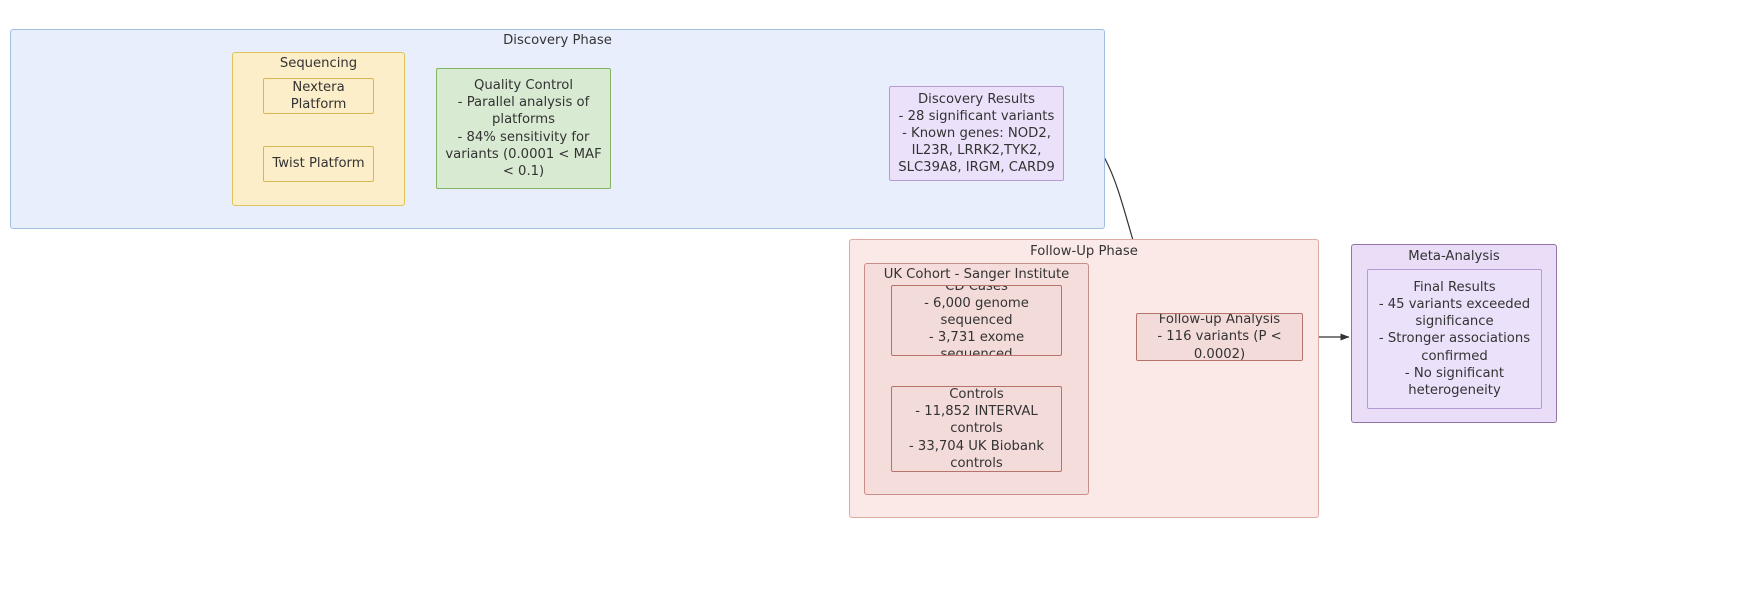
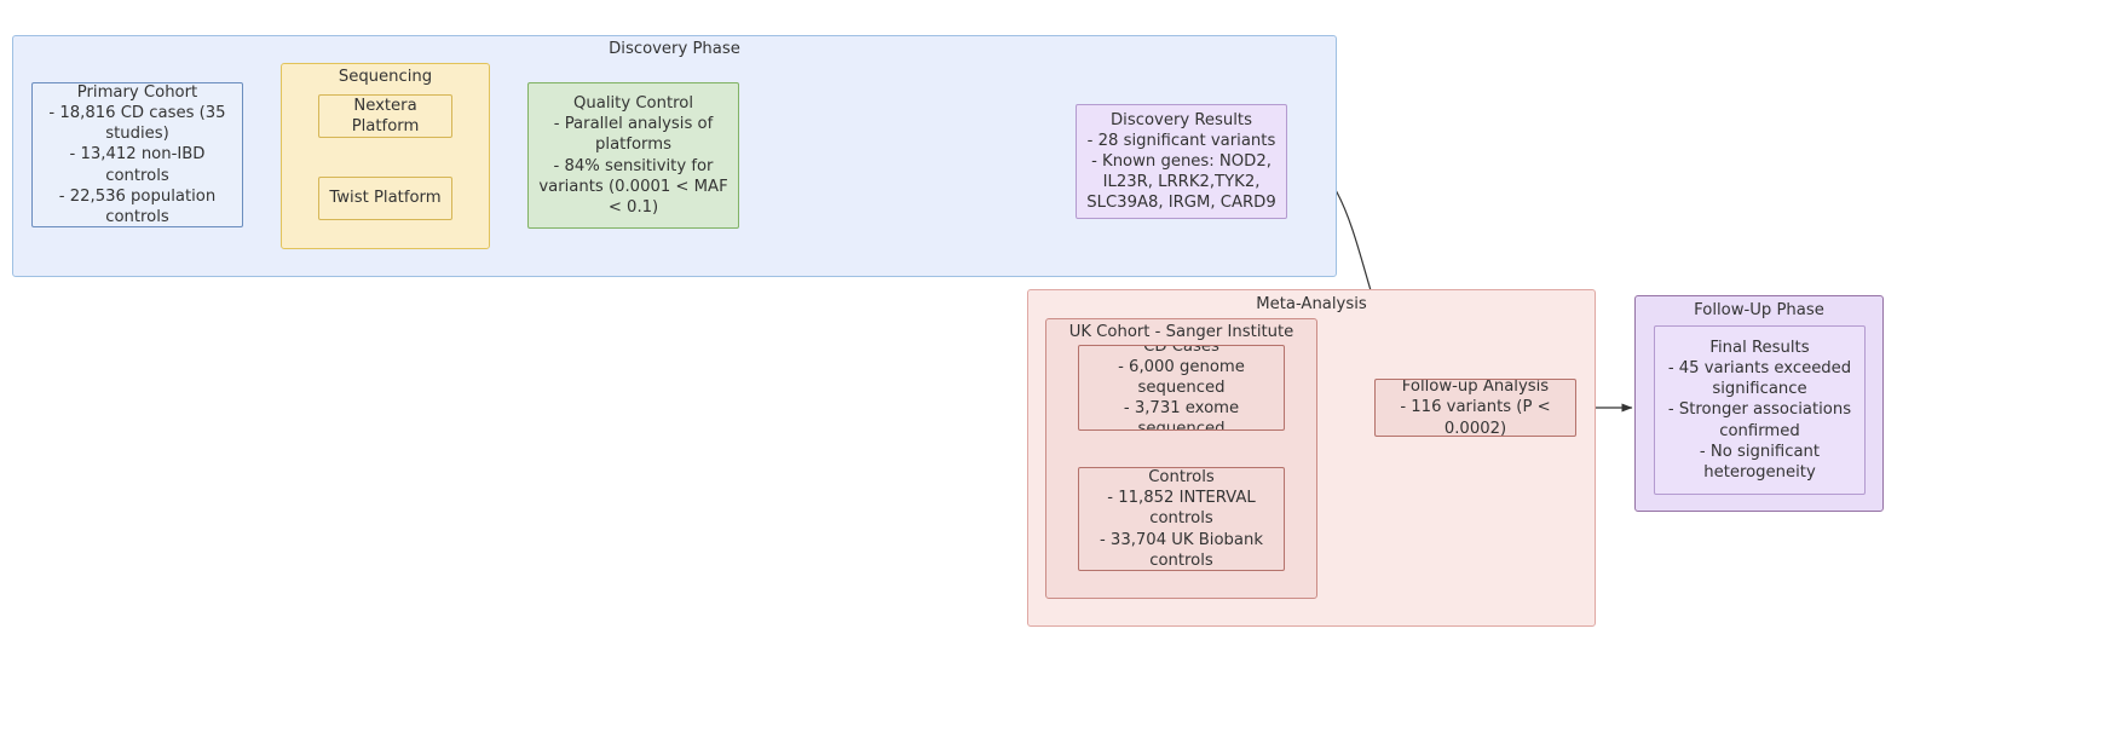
  Discovery Phase
  Sequencing
+ Primary Cohort
+ - 18,816 CD cases (35 studies)
+ - 13,412 non-IBD controls
+ - 22,536 population controls
  Nextera Platform
  Twist Platform
  Quality Control
  - Parallel analysis of platforms
  - 84% sensitivity for variants (0.0001 < MAF < 0.1)
  Discovery Results
  - 28 significant variants
  - Known genes: NOD2, IL23R, LRRK2,TYK2, SLC39A8, IRGM, CARD9
- Follow-Up Phase
+ Meta-Analysis
  UK Cohort - Sanger Institute
  CD Cases
  - 6,000 genome sequenced
  - 3,731 exome sequenced
  Controls
  - 11,852 INTERVAL controls
  - 33,704 UK Biobank controls
  Follow-up Analysis
  - 116 variants (P < 0.0002)
- Meta-Analysis
+ Follow-Up Phase
  Final Results
  - 45 variants exceeded significance
  - Stronger associations confirmed
  - No significant heterogeneity
